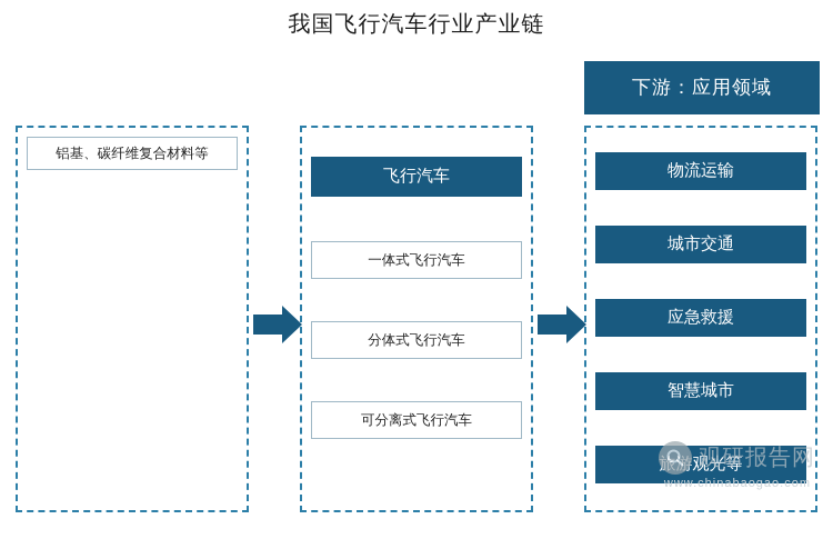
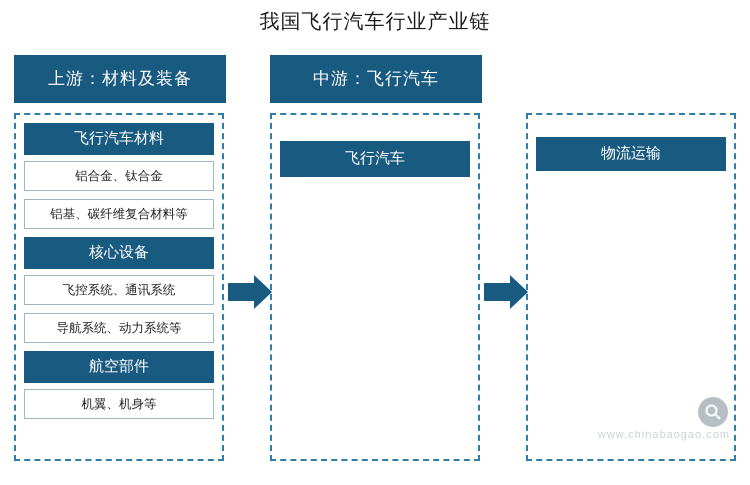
  我国飞行汽车行业产业链
+ 上游：材料及装备
+ 飞行汽车材料
+ 铝合金、钛合金
  铝基、碳纤维复合材料等
+ 核心设备
+ 飞控系统、通讯系统
+ 导航系统、动力系统等
+ 航空部件
+ 机翼、机身等
+ 中游：飞行汽车
  飞行汽车
- 一体式飞行汽车
- 分体式飞行汽车
- 可分离式飞行汽车
- 下游：应用领域
  物流运输
- 城市交通
- 应急救援
- 智慧城市
- 旅游观光等
- 观研报告网
  www.chinabaogao.com
